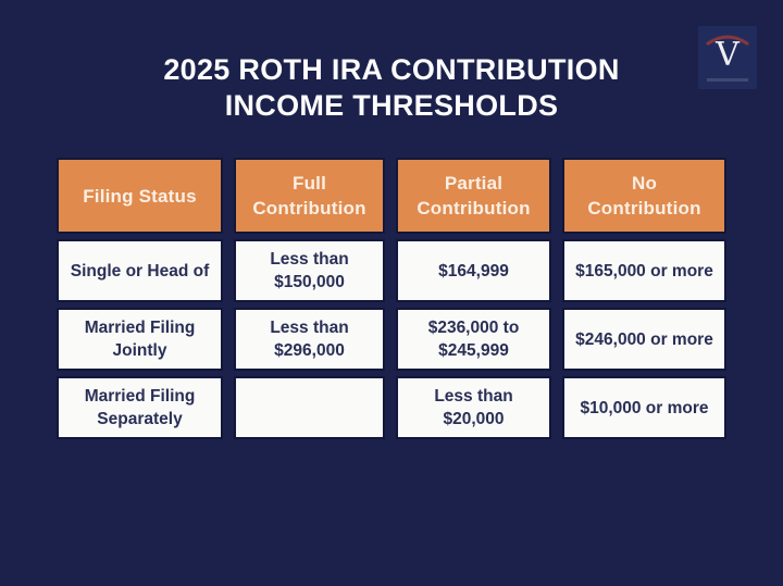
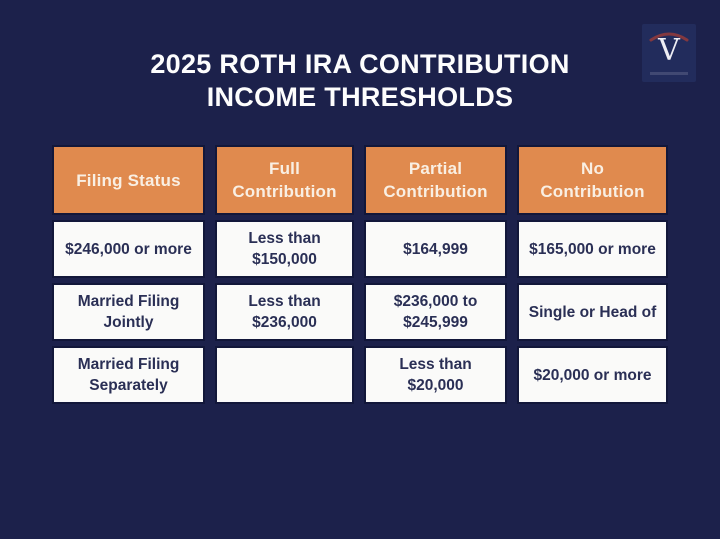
  2025 ROTH IRA CONTRIBUTION
  INCOME THRESHOLDS
  V
  Filing Status
  Full
  Contribution
  Partial
  Contribution
  No
  Contribution
- Single or Head of
+ $246,000 or more
  Less than
  $150,000
  $164,999
  $165,000 or more
  Married Filing
  Jointly
  Less than
- $296,000
+ $236,000
  $236,000 to
  $245,999
- $246,000 or more
+ Single or Head of
  Married Filing
  Separately
  Less than
  $20,000
- $10,000 or more
+ $20,000 or more
